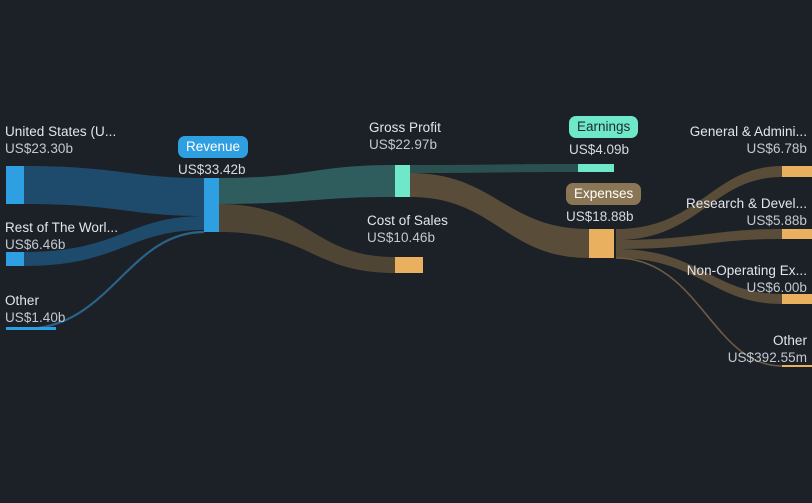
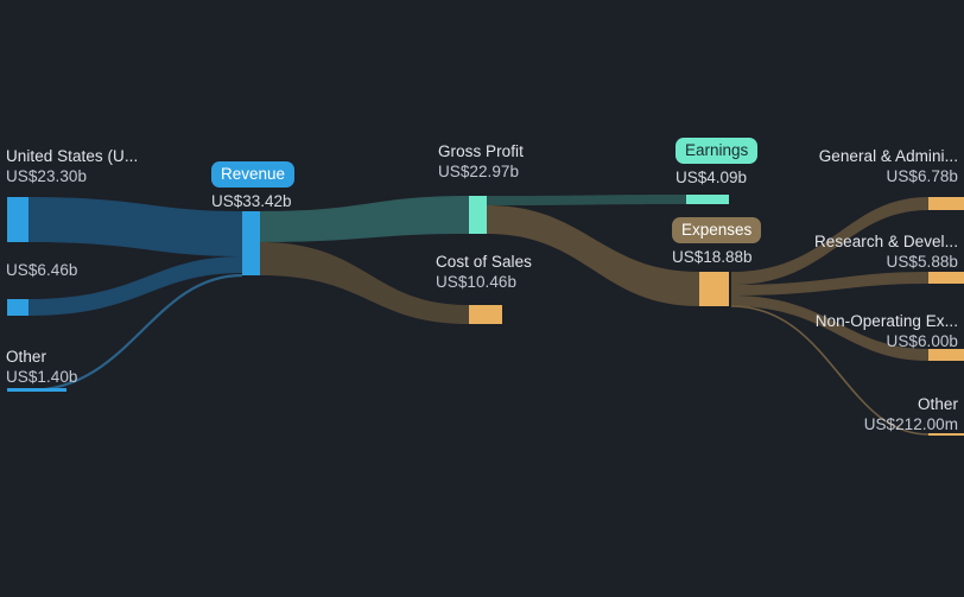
  United States (U...
  US$23.30b
- Rest of The Worl...
  US$6.46b
  Other
  US$1.40b
  Revenue
  US$33.42b
  Gross Profit
  US$22.97b
  Cost of Sales
  US$10.46b
  Earnings
  US$4.09b
  Expenses
  US$18.88b
  General & Admini...
  US$6.78b
  Research & Devel...
  US$5.88b
  Non-Operating Ex...
  US$6.00b
  Other
- US$392.55m
+ US$212.00m
